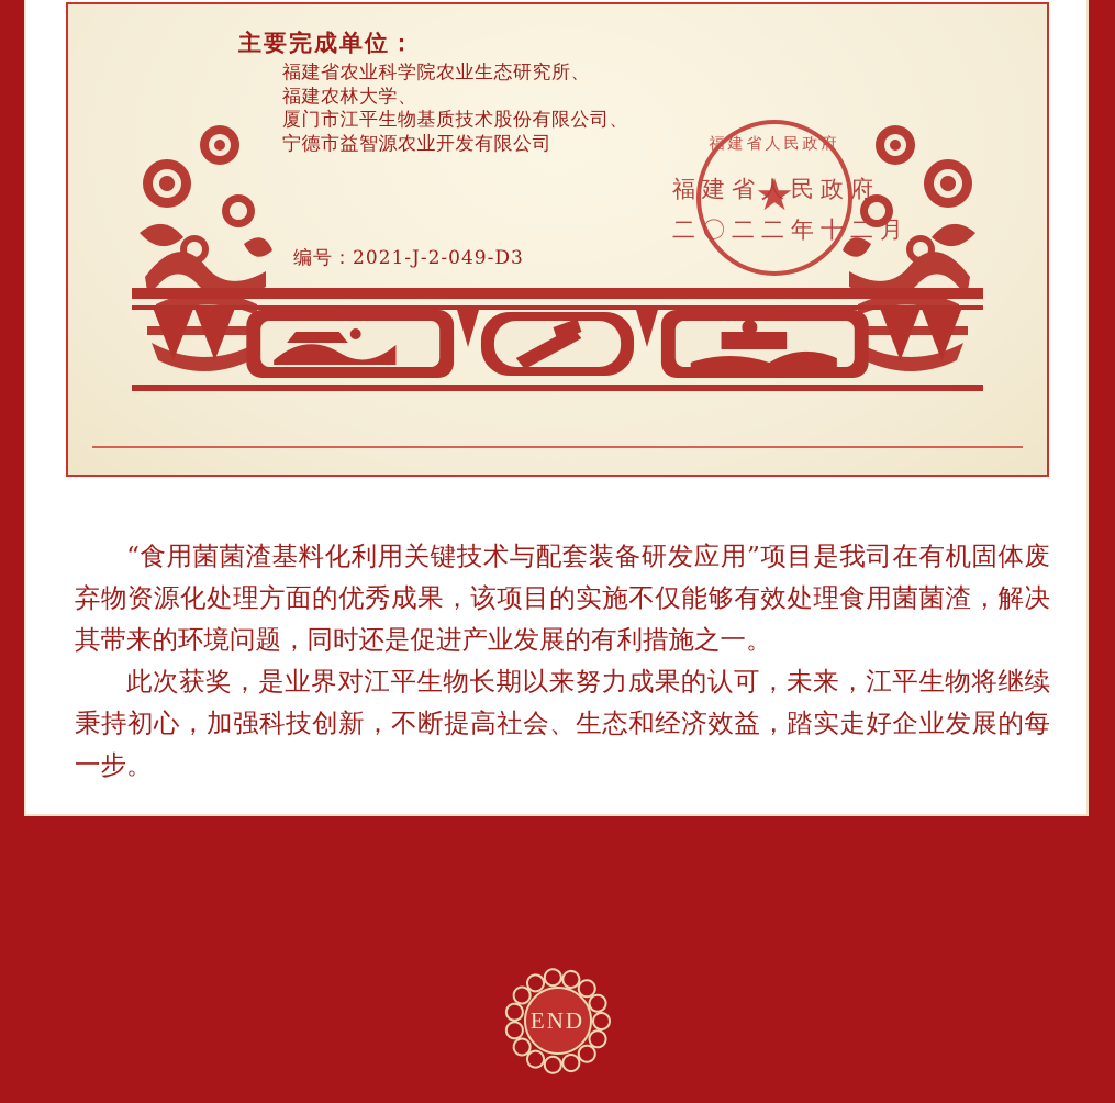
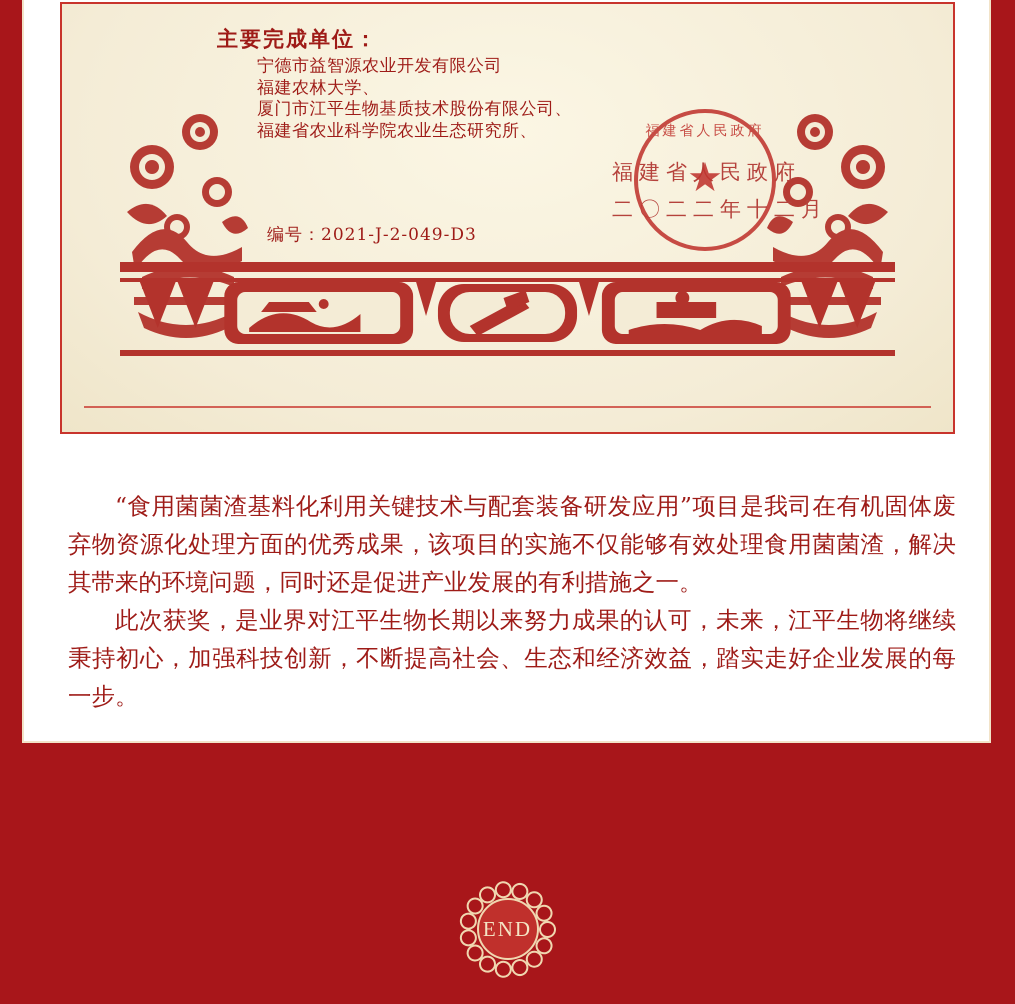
  主要完成单位：
- 福建省农业科学院农业生态研究所、
+ 宁德市益智源农业开发有限公司
  福建农林大学、
  厦门市江平生物基质技术股份有限公司、
- 宁德市益智源农业开发有限公司
+ 福建省农业科学院农业生态研究所、
  编号：2021-J-2-049-D3
  福建省人民政府
  二〇二二年十二月
  福建省人民政府
  ★
  “食用菌菌渣基料化利用关键技术与配套装备研发应用”项目是我司在有机固体废弃物资源化处理方面的优秀成果，该项目的实施不仅能够有效处理食用菌菌渣，解决其带来的环境问题，同时还是促进产业发展的有利措施之一。
  此次获奖，是业界对江平生物长期以来努力成果的认可，未来，江平生物将继续秉持初心，加强科技创新，不断提高社会、生态和经济效益，踏实走好企业发展的每一步。
  END
